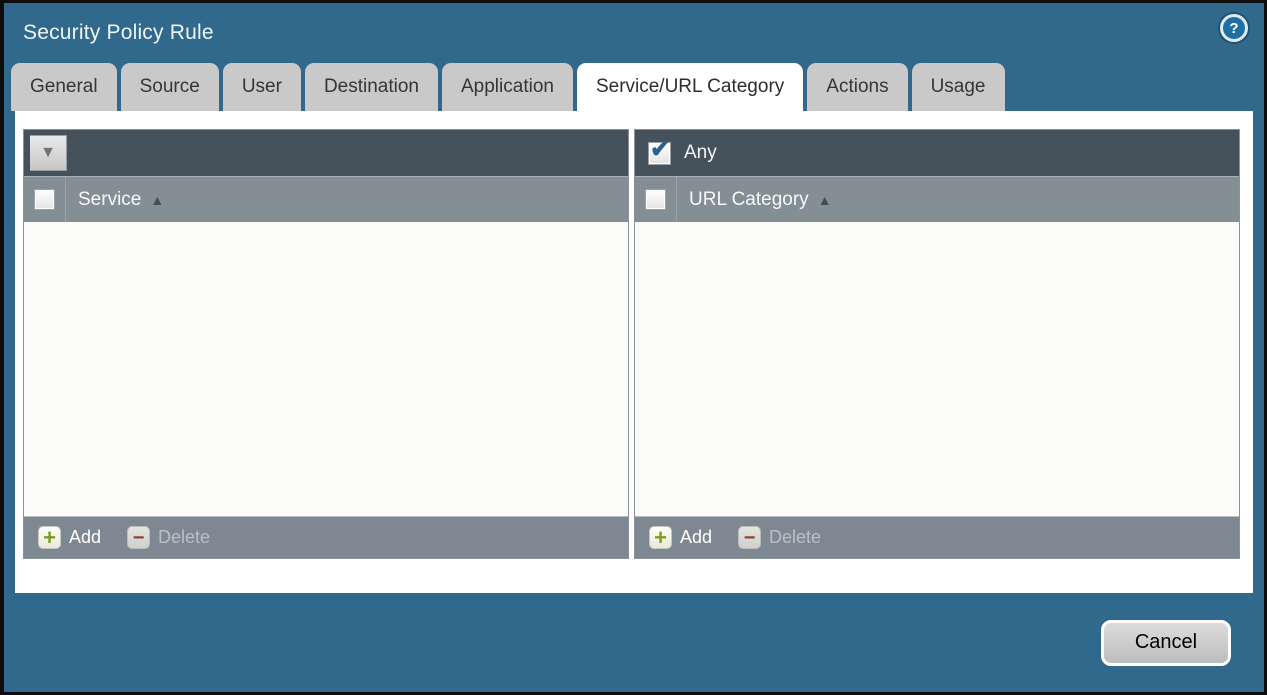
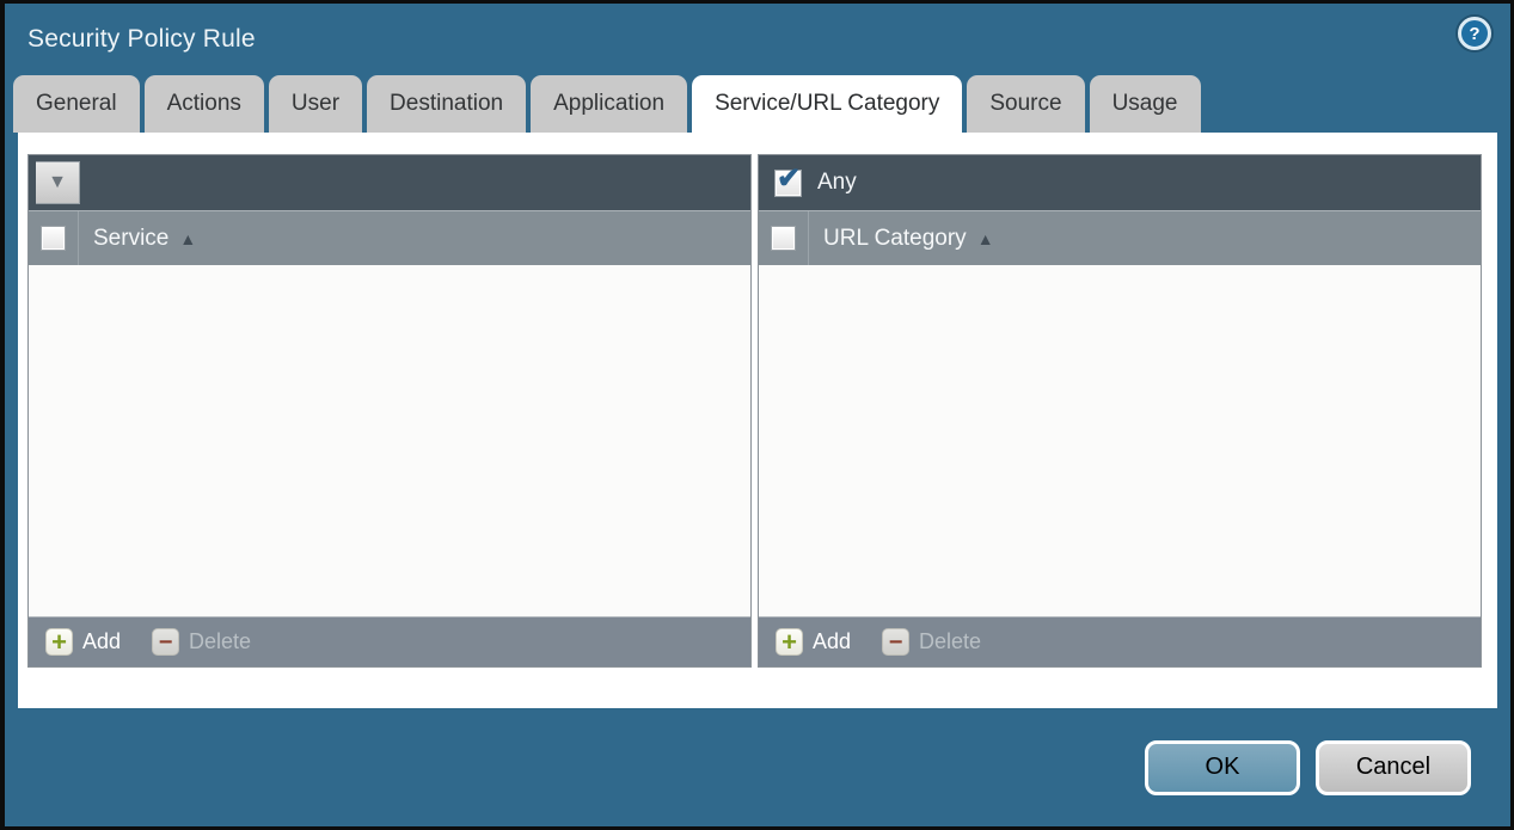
  Security Policy Rule
  ?
  General
- Source
+ Actions
  User
  Destination
  Application
  Service/URL Category
- Actions
+ Source
  Usage
  ▼
  Service
  ▲
  +
  Add
  −
  Delete
  ✔
  Any
  URL Category
  ▲
  +
  Add
  −
  Delete
+ OK
  Cancel
